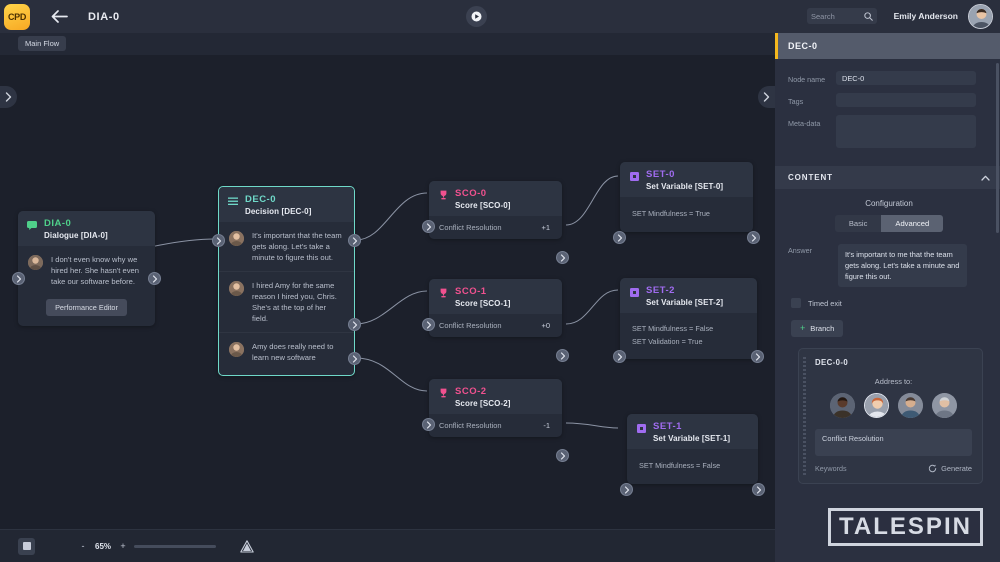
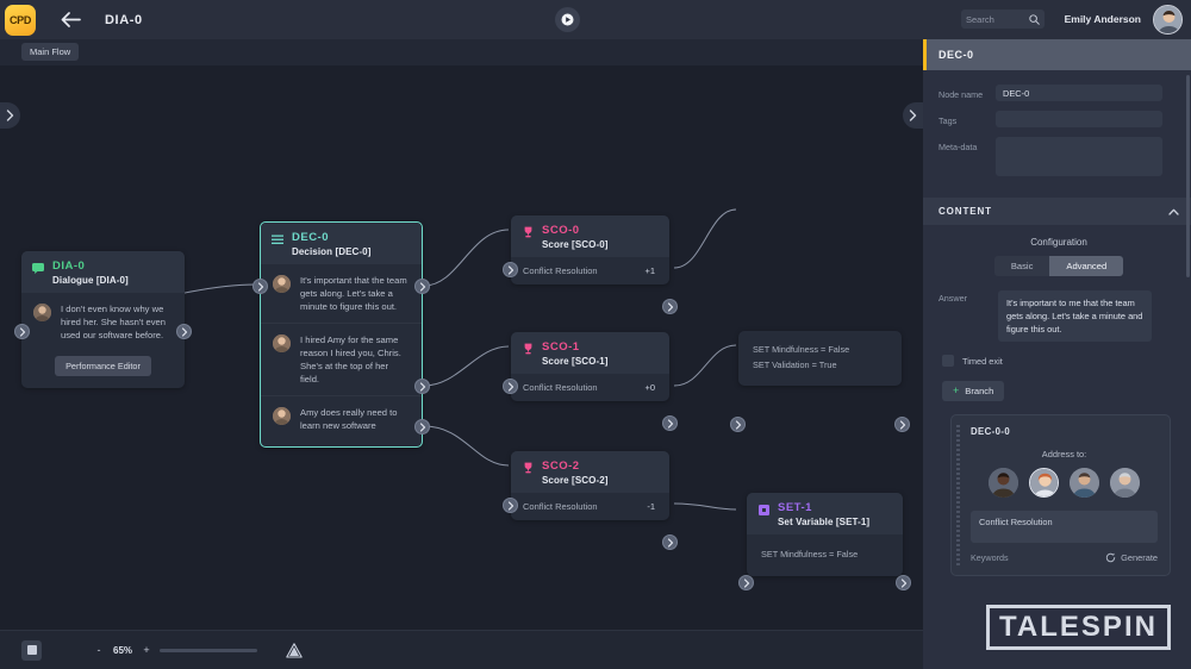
  CPD
  DIA-0
  Search
  Emily Anderson
  Main Flow
  DIA-0
  Dialogue [DIA-0]
- I don't even know why we hired her. She hasn't even take our software before.
+ I don't even know why we hired her. She hasn't even used our software before.
  Performance Editor
  DEC-0
  Decision [DEC-0]
  It's important that the team gets along. Let's take a minute to figure this out.
  I hired Amy for the same reason I hired you, Chris. She's at the top of her field.
  Amy does really need to learn new software
  SCO-0
  Score [SCO-0]
  Conflict Resolution
  +1
  SCO-1
  Score [SCO-1]
  Conflict Resolution
  +0
  SCO-2
  Score [SCO-2]
  Conflict Resolution
  -1
- SET-0
- Set Variable [SET-0]
- SET Mindfulness = True
- SET-2
- Set Variable [SET-2]
  SET Mindfulness = False
  SET Validation = True
  SET-1
  Set Variable [SET-1]
  SET Mindfulness = False
  -
  65%
  +
  DEC-0
  Node name
  DEC-0
  Tags
  Meta-data
  CONTENT
  Configuration
  Basic
  Advanced
  Answer
  It's important to me that the team gets along. Let's take a minute and figure this out.
  Timed exit
  +
  Branch
  DEC-0-0
  Address to:
  Conflict Resolution
  Keywords
  Generate
  TALESPIN
